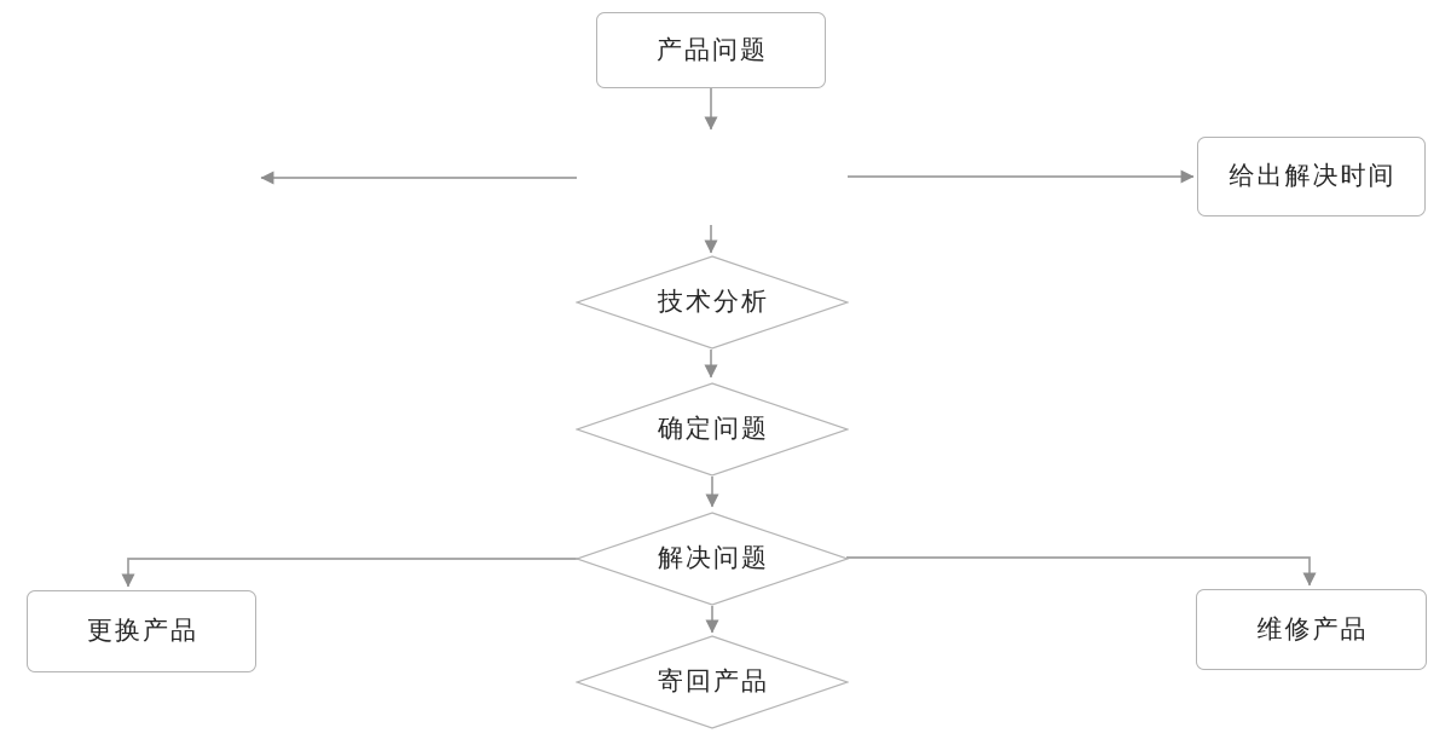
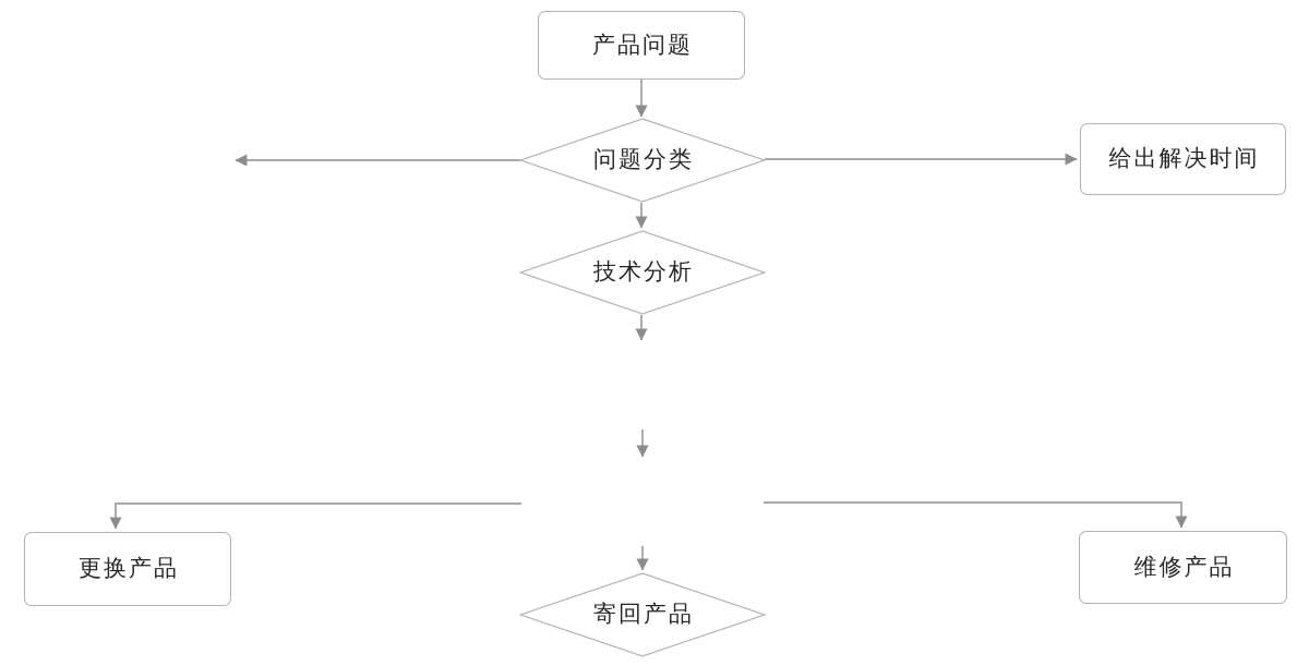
  产品问题
+ 问题分类
  给出解决时间
  技术分析
- 确定问题
- 解决问题
  更换产品
  维修产品
  寄回产品
